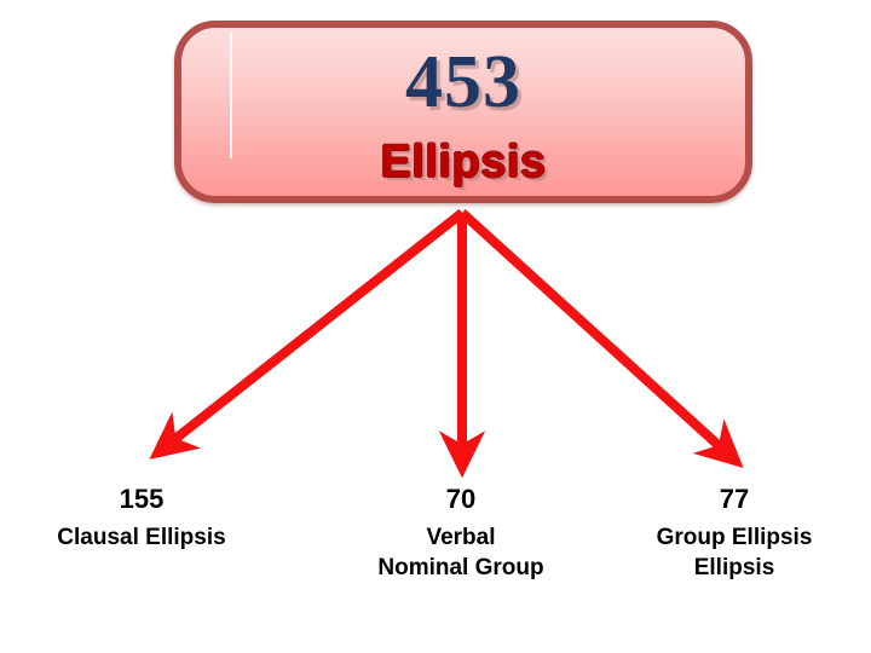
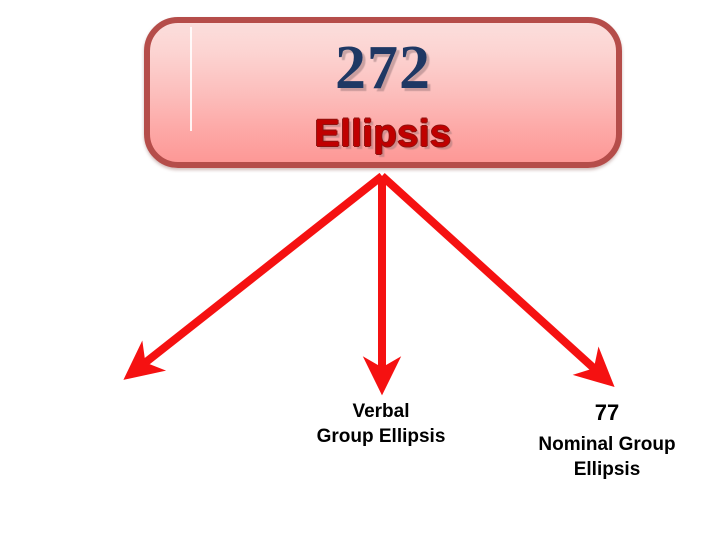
- 453
+ 272
  Ellipsis
- 155
- Clausal Ellipsis
- 70
  Verbal
- Nominal Group
+ Group Ellipsis
  77
- Group Ellipsis
+ Nominal Group
  Ellipsis
